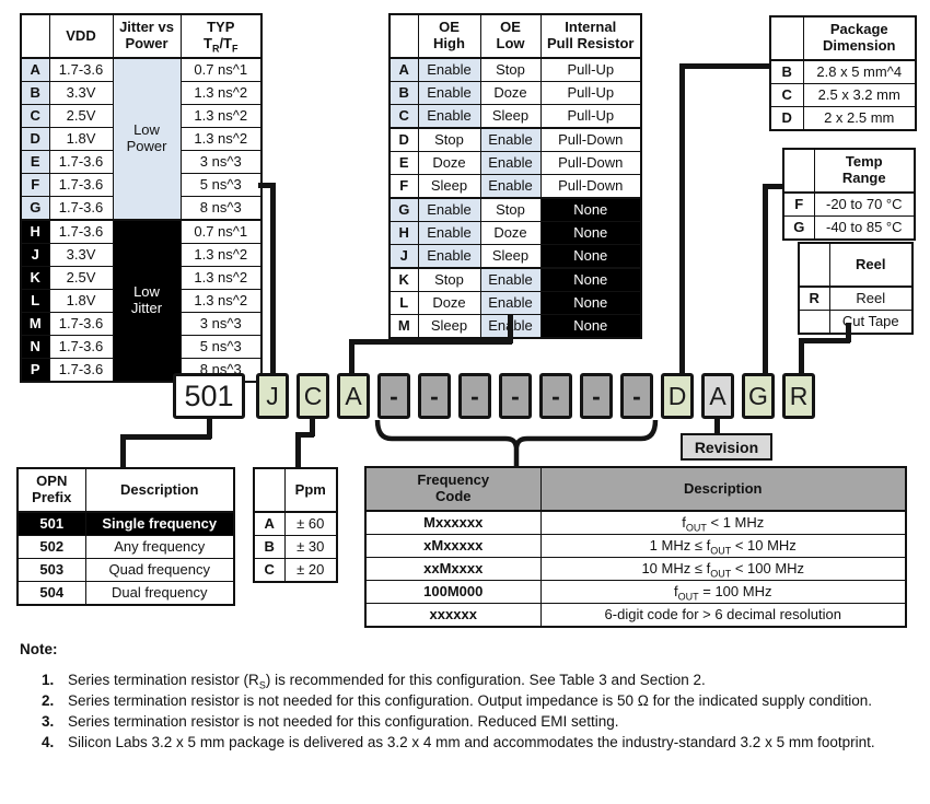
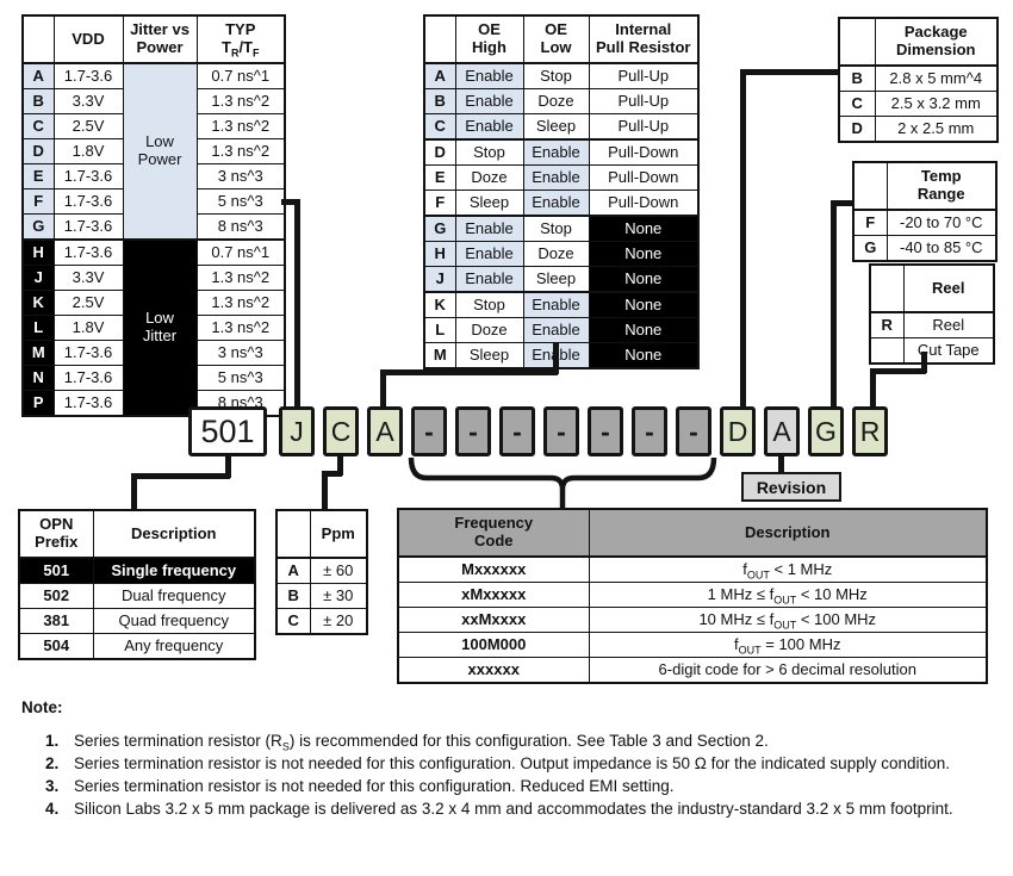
  	VDD	Jitter vsPower	TYPTR/TF
  A	1.7-3.6	LowPower	0.7 ns^1
  B	3.3V	1.3 ns^2
  C	2.5V	1.3 ns^2
  D	1.8V	1.3 ns^2
  E	1.7-3.6	3 ns^3
  F	1.7-3.6	5 ns^3
  G	1.7-3.6	8 ns^3
  H	1.7-3.6	LowJitter	0.7 ns^1
  J	3.3V	1.3 ns^2
  K	2.5V	1.3 ns^2
  L	1.8V	1.3 ns^2
  M	1.7-3.6	3 ns^3
  N	1.7-3.6	5 ns^3
  P	1.7-3.6	8 ns^3
  	OEHigh	OELow	InternalPull Resistor
  A	Enable	Stop	Pull-Up
  B	Enable	Doze	Pull-Up
  C	Enable	Sleep	Pull-Up
  D	Stop	Enable	Pull-Down
  E	Doze	Enable	Pull-Down
  F	Sleep	Enable	Pull-Down
  G	Enable	Stop	None
  H	Enable	Doze	None
  J	Enable	Sleep	None
  K	Stop	Enable	None
  L	Doze	Enable	None
  M	Sleep	Enble	None
  	PackageDimension
  B	2.8 x 5 mm^4
  C	2.5 x 3.2 mm
  D	2 x 2.5 mm
  	TempRange
  F	-20 to 70 °C
  G	-40 to 85 °C
  	Reel
  R	Reel
  	Cut Tape
  OPNPrefix	Description
  501	Single frequency
- 502	Any frequency
+ 502	Dual frequency
- 503	Quad frequency
+ 381	Quad frequency
- 504	Dual frequency
+ 504	Any frequency
  	Ppm
  A	± 60
  B	± 30
  C	± 20
  FrequencyCode	Description
  Mxxxxxx	fOUT < 1 MHz
  xMxxxxx	1 MHz ≤ fOUT < 10 MHz
  xxMxxxx	10 MHz ≤ fOUT < 100 MHz
  100M000	fOUT = 100 MHz
  xxxxxx	6-digit code for > 6 decimal resolution
  501
  J
  C
  A
  -
  -
  -
  -
  -
  -
  -
  D
  A
  G
  R
  Revision
  Note:
  1.
  Series termination resistor (RS) is recommended for this configuration. See Table 3 and Section 2.
  2.
  Series termination resistor is not needed for this configuration. Output impedance is 50 Ω for the indicated supply condition.
  3.
  Series termination resistor is not needed for this configuration. Reduced EMI setting.
  4.
  Silicon Labs 3.2 x 5 mm package is delivered as 3.2 x 4 mm and accommodates the industry-standard 3.2 x 5 mm footprint.
